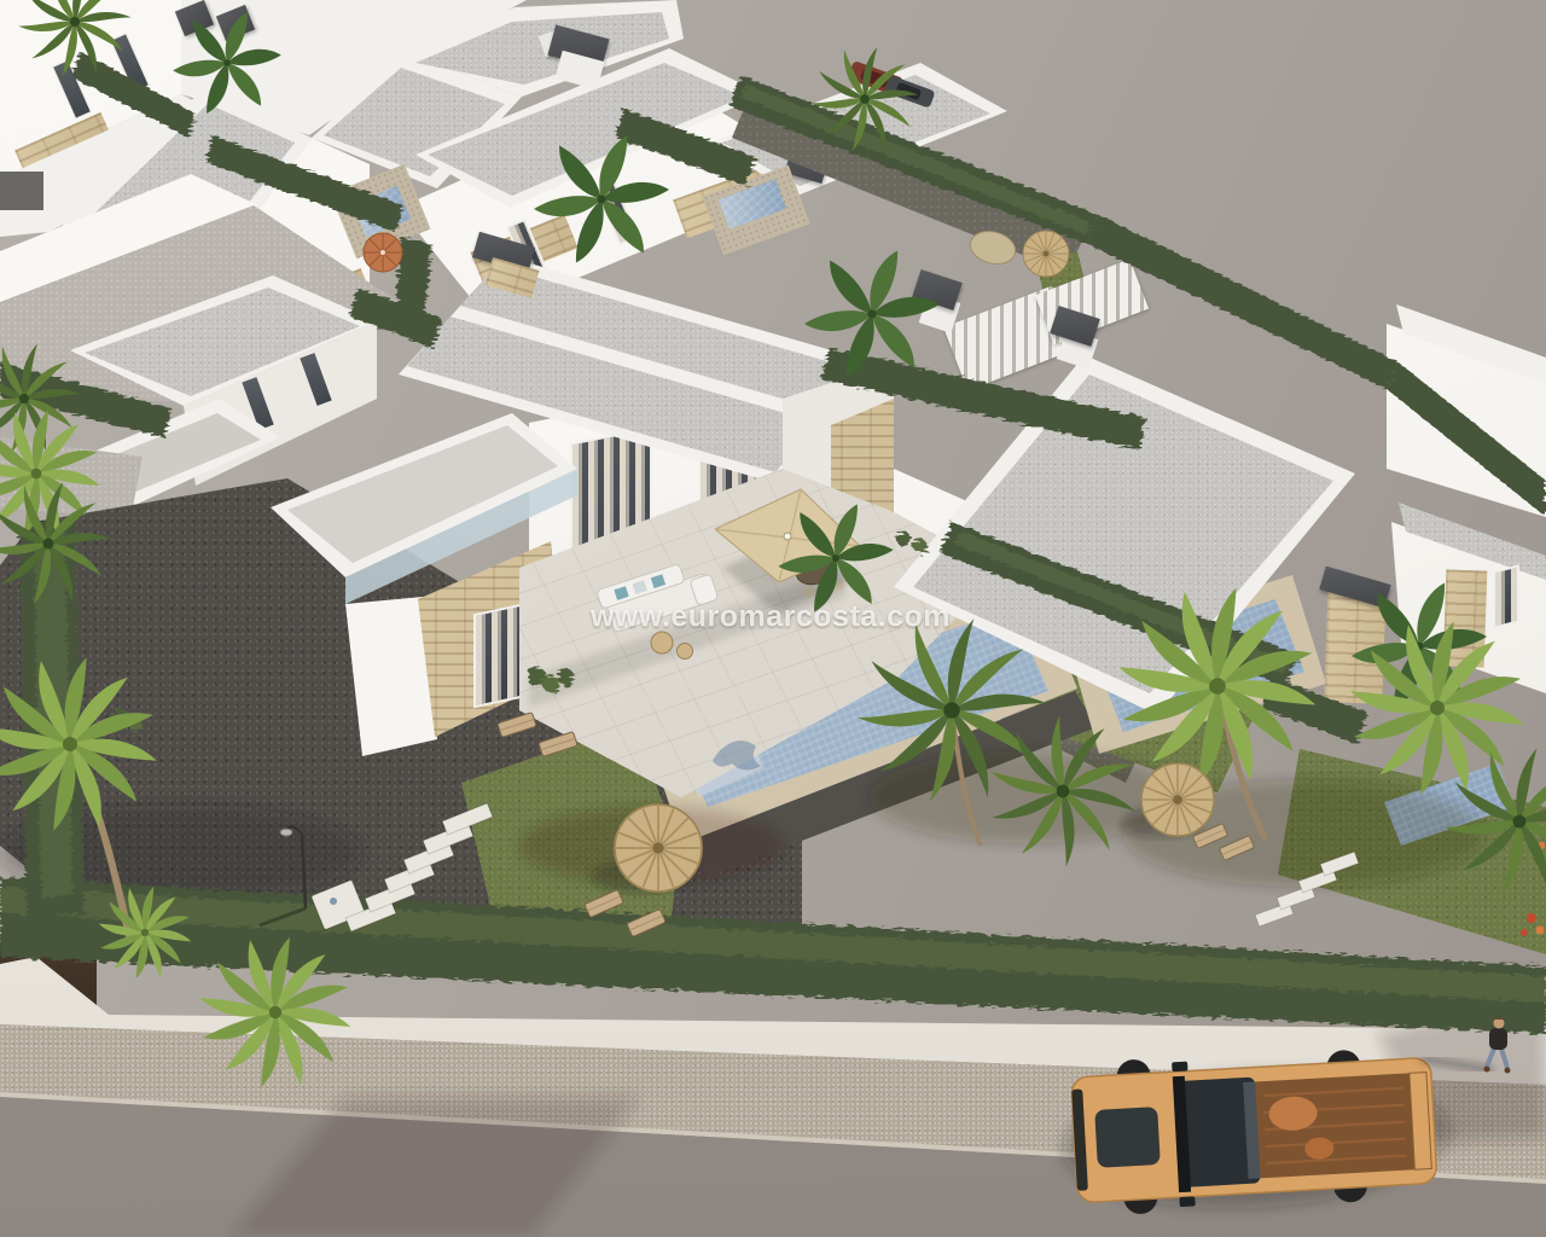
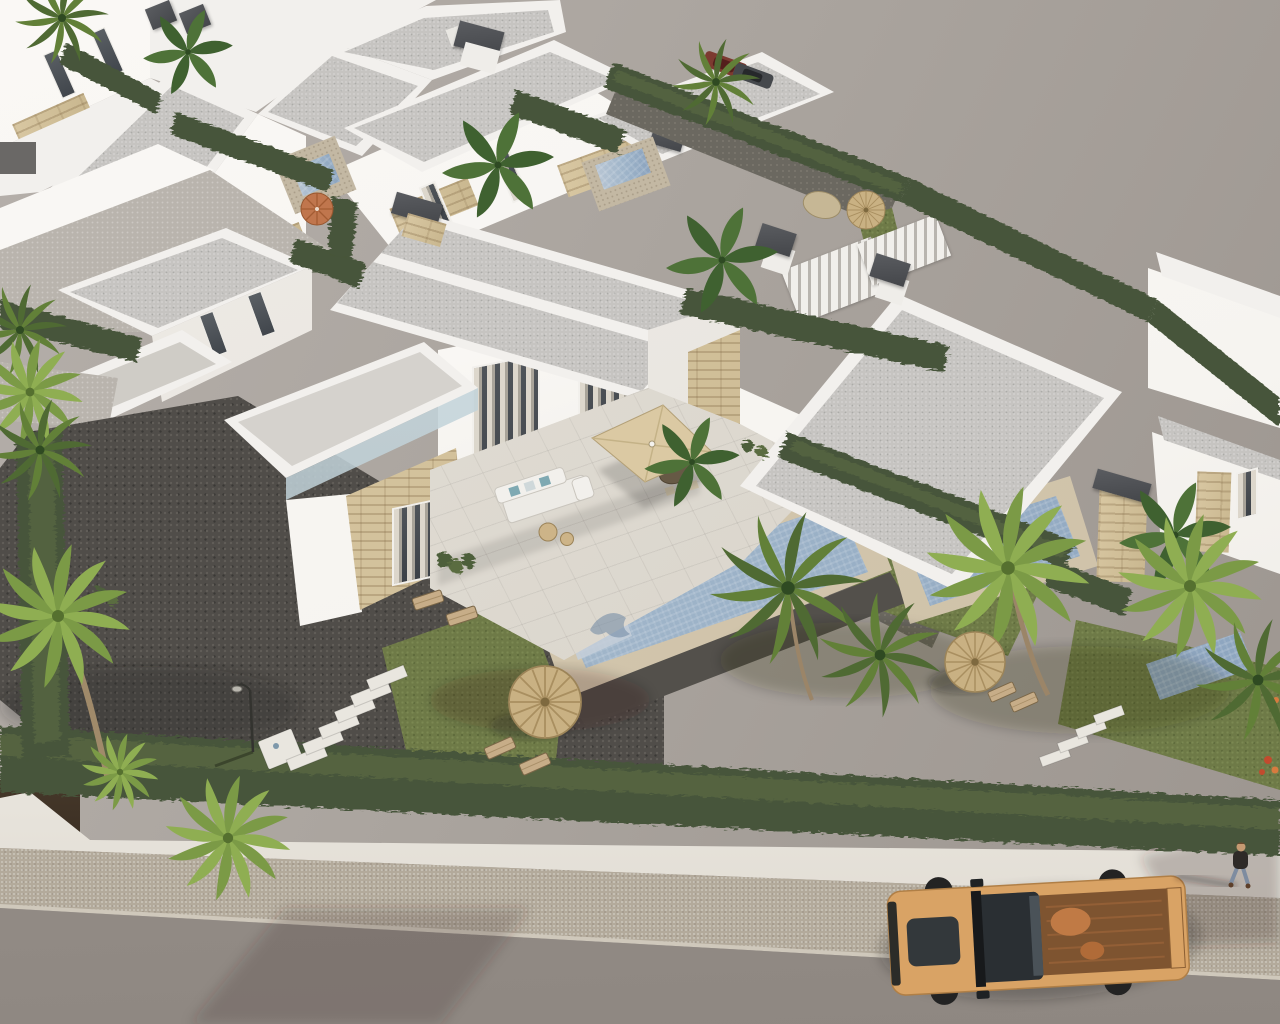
- www.euromarcosta.com
